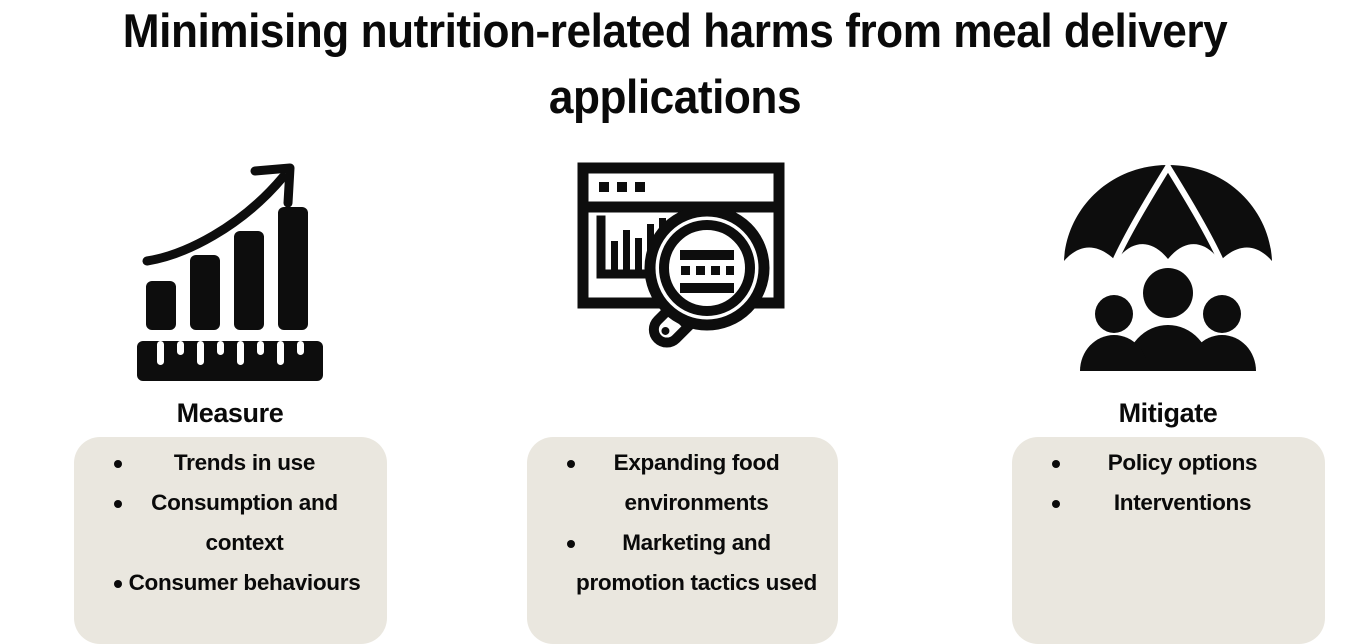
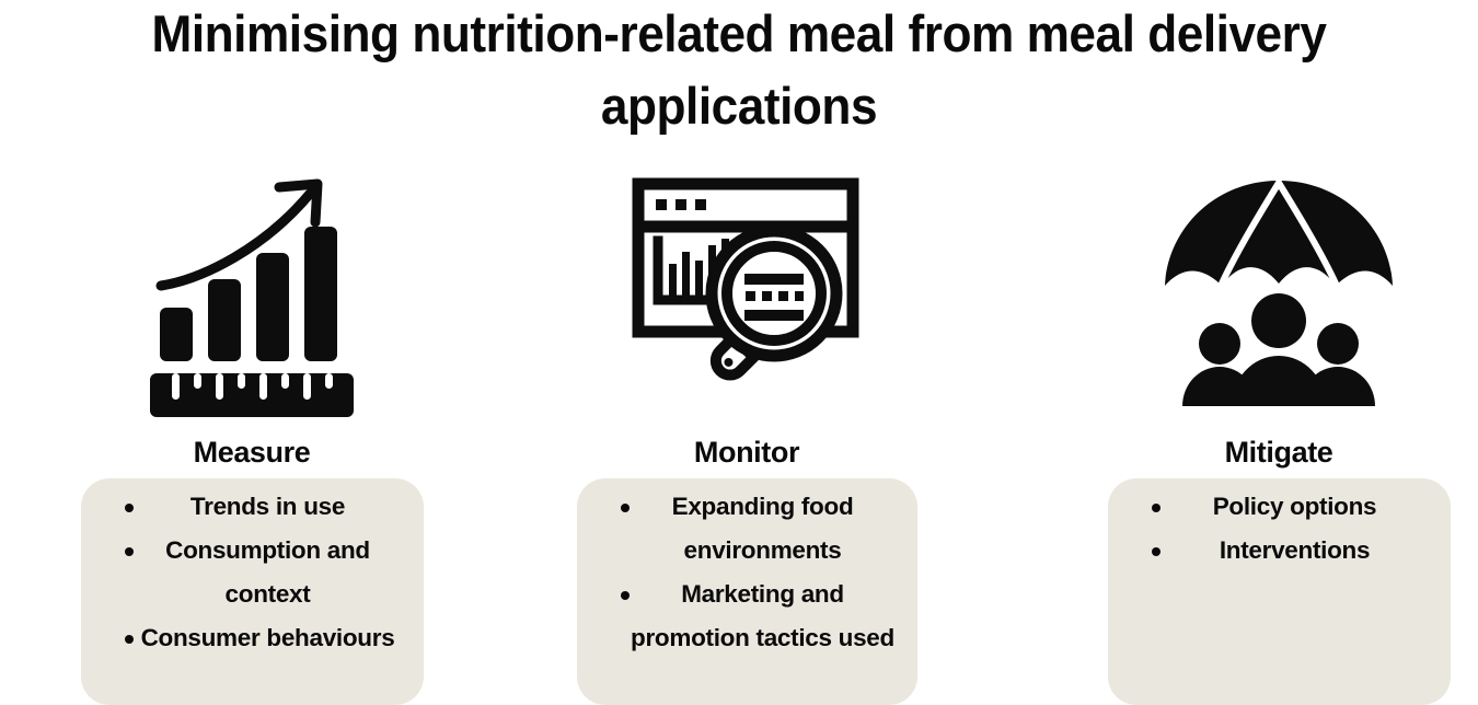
- Minimising nutrition-related harms from meal delivery applications
+ Minimising nutrition-related meal from meal delivery applications
  Measure
  Trends in use
  Consumption and context
  Consumer behaviours
+ Monitor
  Expanding food environments
  Marketing and promotion tactics used
  Mitigate
  Policy options
  Interventions
